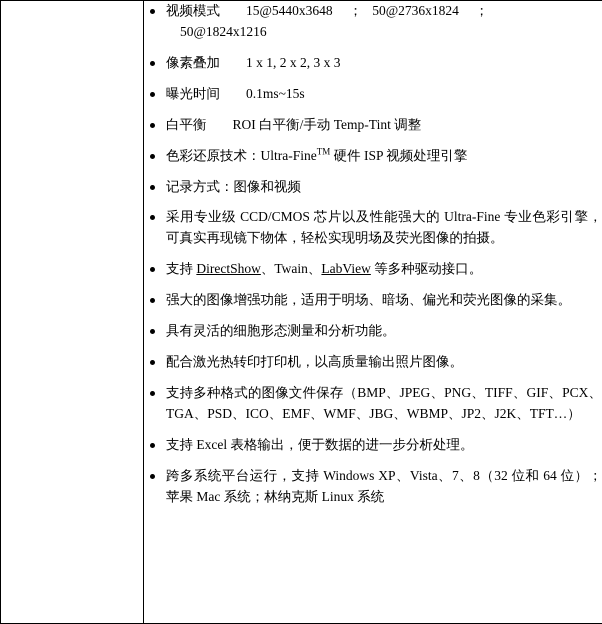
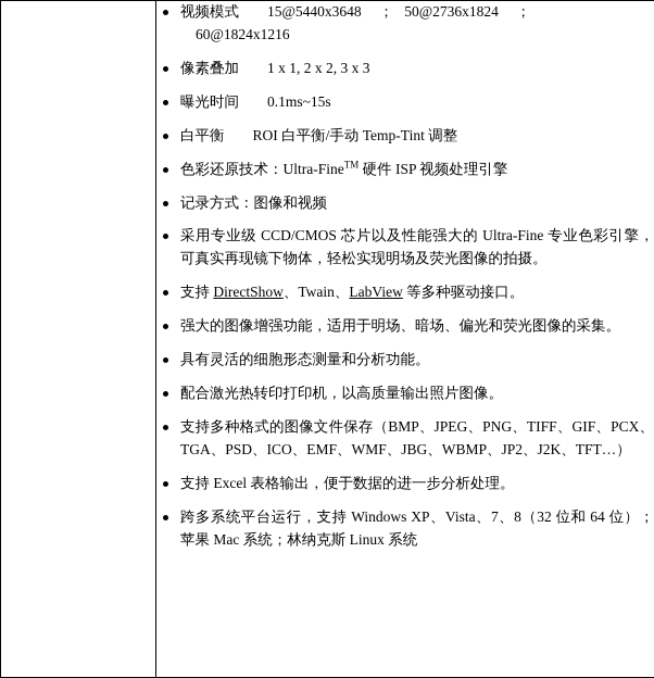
- 	视频模式 15@5440x3648 ； 50@2736x1824 ； 50@1824x1216 像素叠加 1 x 1, 2 x 2, 3 x 3 曝光时间 0.1ms~15s 白平衡 ROI 白平衡/手动 Temp-Tint 调整 色彩还原技术：Ultra-FineTM 硬件 ISP 视频处理引擎 记录方式：图像和视频 采用专业级 CCD/CMOS 芯片以及性能强大的 Ultra-Fine 专业色彩引擎，可真实再现镜下物体，轻松实现明场及荧光图像的拍摄。 支持 DirectShow、Twain、LabView 等多种驱动接口。 强大的图像增强功能，适用于明场、暗场、偏光和荧光图像的采集。 具有灵活的细胞形态测量和分析功能。 配合激光热转印打印机，以高质量输出照片图像。 支持多种格式的图像文件保存（BMP、JPEG、PNG、TIFF、GIF、PCX、TGA、PSD、ICO、EMF、WMF、JBG、WBMP、JP2、J2K、TFT…） 支持 Excel 表格输出，便于数据的进一步分析处理。 跨多系统平台运行，支持 Windows XP、Vista、7、8（32 位和 64 位）；苹果 Mac 系统；林纳克斯 Linux 系统
+ 	视频模式 15@5440x3648 ； 50@2736x1824 ； 60@1824x1216 像素叠加 1 x 1, 2 x 2, 3 x 3 曝光时间 0.1ms~15s 白平衡 ROI 白平衡/手动 Temp-Tint 调整 色彩还原技术：Ultra-FineTM 硬件 ISP 视频处理引擎 记录方式：图像和视频 采用专业级 CCD/CMOS 芯片以及性能强大的 Ultra-Fine 专业色彩引擎，可真实再现镜下物体，轻松实现明场及荧光图像的拍摄。 支持 DirectShow、Twain、LabView 等多种驱动接口。 强大的图像增强功能，适用于明场、暗场、偏光和荧光图像的采集。 具有灵活的细胞形态测量和分析功能。 配合激光热转印打印机，以高质量输出照片图像。 支持多种格式的图像文件保存（BMP、JPEG、PNG、TIFF、GIF、PCX、TGA、PSD、ICO、EMF、WMF、JBG、WBMP、JP2、J2K、TFT…） 支持 Excel 表格输出，便于数据的进一步分析处理。 跨多系统平台运行，支持 Windows XP、Vista、7、8（32 位和 64 位）；苹果 Mac 系统；林纳克斯 Linux 系统
